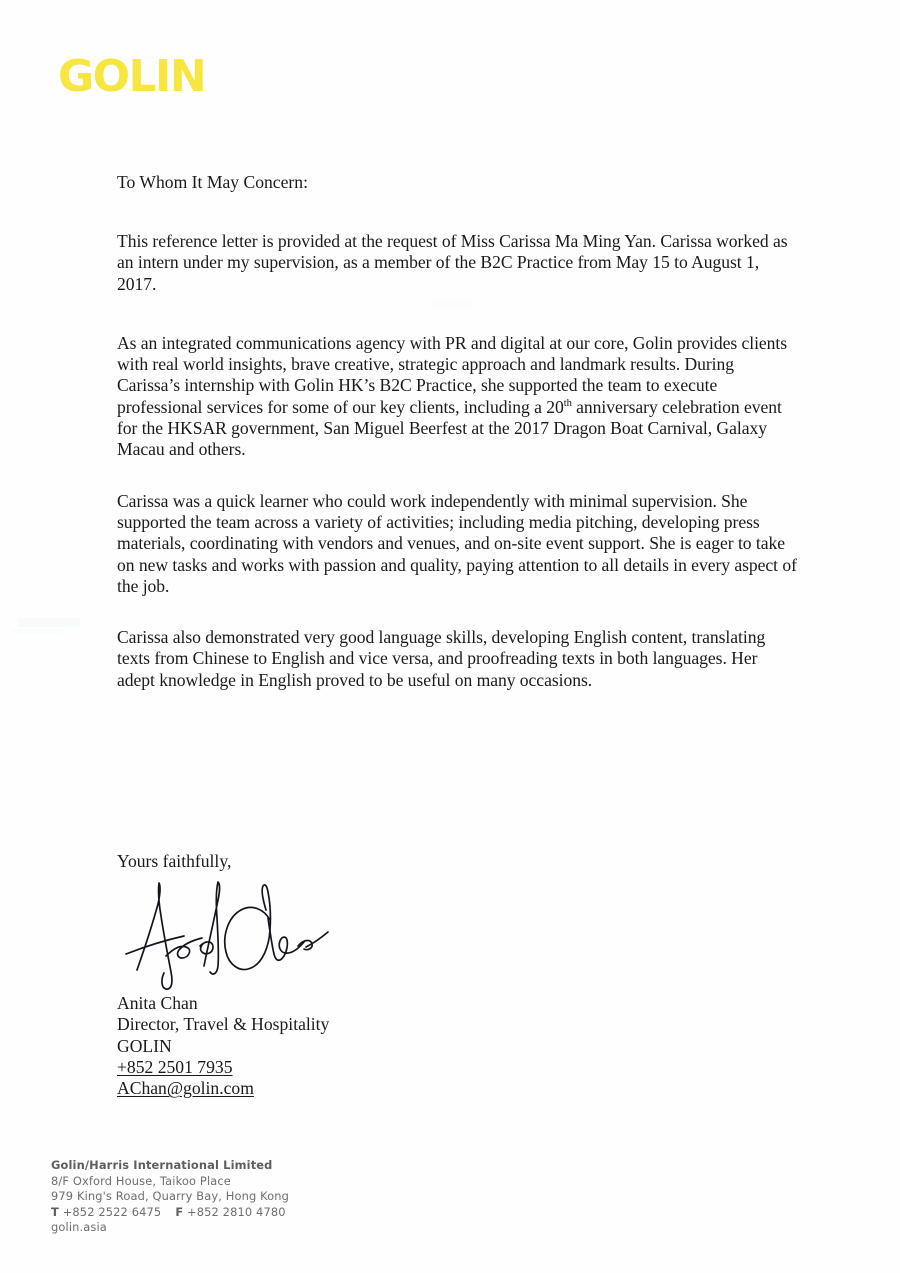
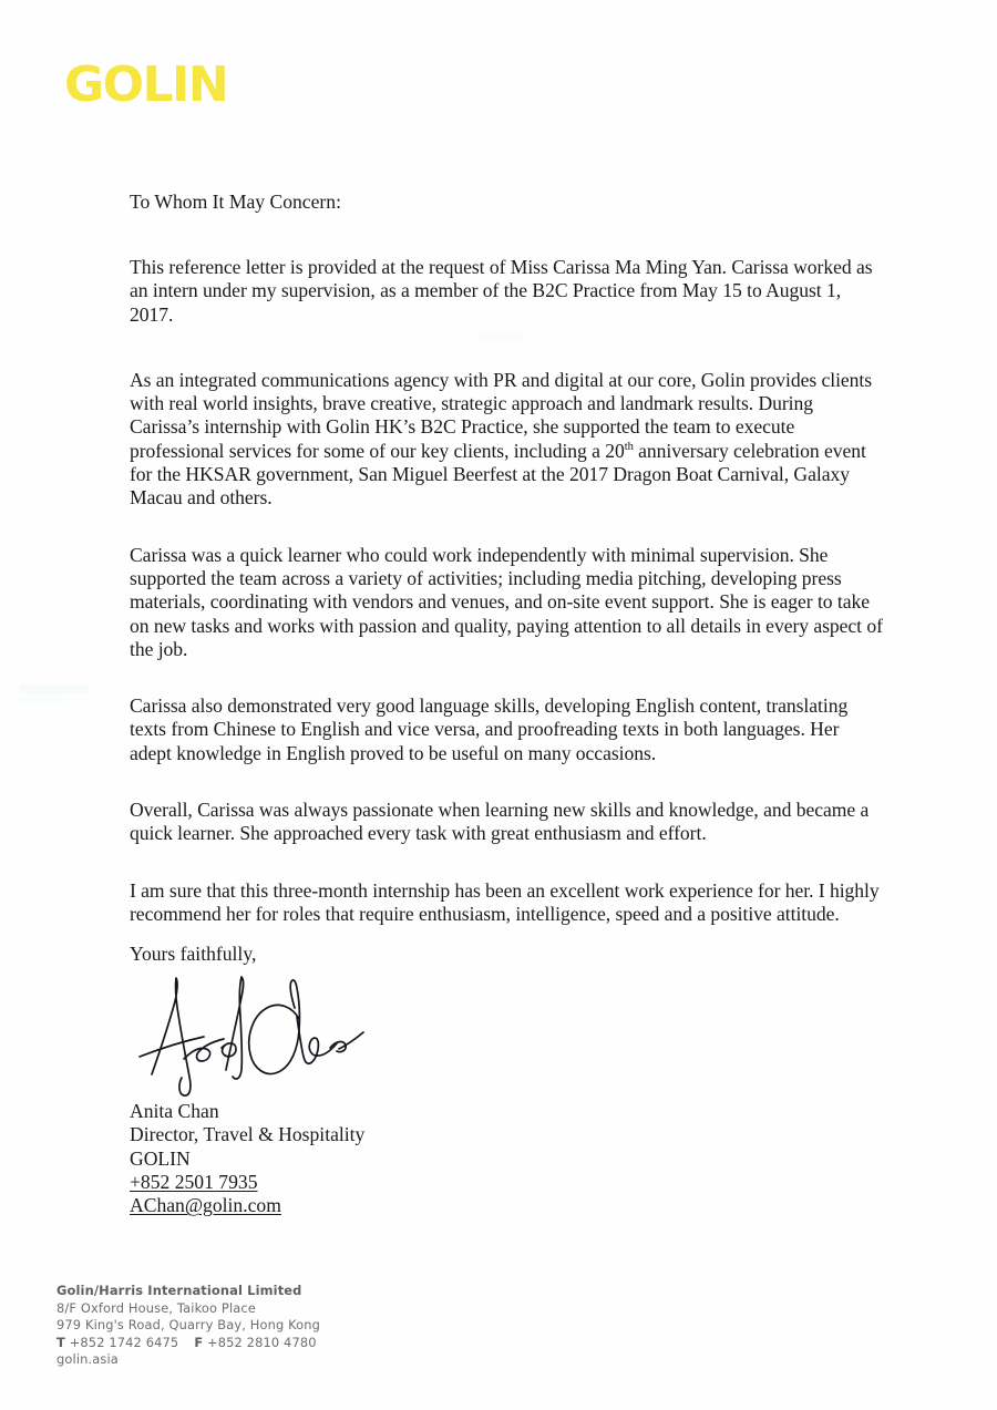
  GOLIN
  To Whom It May Concern:
  This reference letter is provided at the request of Miss Carissa Ma Ming Yan. Carissa worked as an intern under my supervision, as a member of the B2C Practice from May 15 to August 1, 2017.
  As an integrated communications agency with PR and digital at our core, Golin provides clients with real world insights, brave creative, strategic approach and landmark results. During Carissa’s internship with Golin HK’s B2C Practice, she supported the team to execute professional services for some of our key clients, including a 20th anniversary celebration event for the HKSAR government, San Miguel Beerfest at the 2017 Dragon Boat Carnival, Galaxy Macau and others.
  Carissa was a quick learner who could work independently with minimal supervision. She supported the team across a variety of activities; including media pitching, developing press materials, coordinating with vendors and venues, and on-site event support. She is eager to take on new tasks and works with passion and quality, paying attention to all details in every aspect of the job.
  Carissa also demonstrated very good language skills, developing English content, translating texts from Chinese to English and vice versa, and proofreading texts in both languages. Her adept knowledge in English proved to be useful on many occasions.
+ Overall, Carissa was always passionate when learning new skills and knowledge, and became a quick learner. She approached every task with great enthusiasm and effort.
+ I am sure that this three-month internship has been an excellent work experience for her. I highly recommend her for roles that require enthusiasm, intelligence, speed and a positive attitude.
  Yours faithfully,
  Anita Chan
  Director, Travel & Hospitality
  GOLIN
  +852 2501 7935
  AChan@golin.com
  Golin/Harris International Limited
  8/F Oxford House, Taikoo Place
  979 King's Road, Quarry Bay, Hong Kong
- T +852 2522 6475 F +852 2810 4780
+ T +852 1742 6475 F +852 2810 4780
  golin.asia
